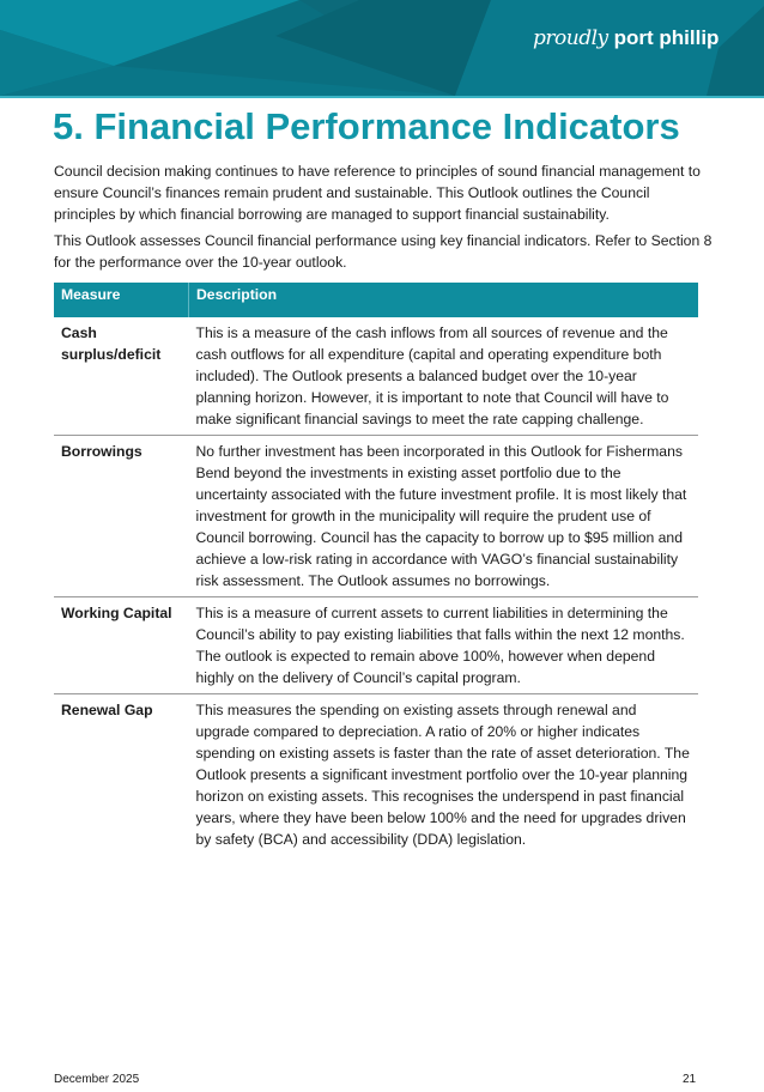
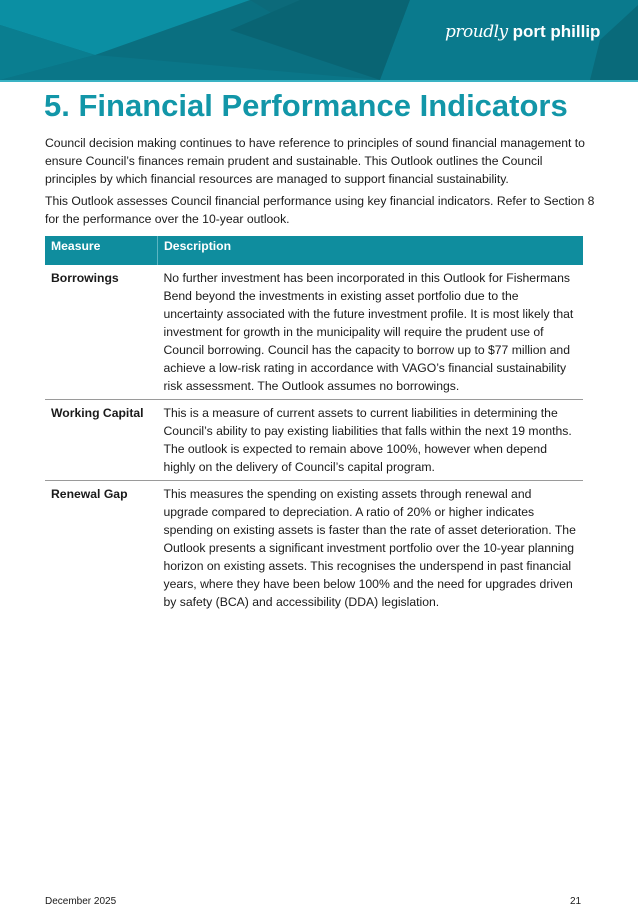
  proudly
  port phillip
  5. Financial Performance Indicators
- Council decision making continues to have reference to principles of sound financial management to ensure Council’s finances remain prudent and sustainable. This Outlook outlines the Council principles by which financial borrowing are managed to support financial sustainability.
+ Council decision making continues to have reference to principles of sound financial management to ensure Council’s finances remain prudent and sustainable. This Outlook outlines the Council principles by which financial resources are managed to support financial sustainability.
  This Outlook assesses Council financial performance using key financial indicators. Refer to Section 8 for the performance over the 10-year outlook.
  Measure	Description
- Cash surplus/deficit	This is a measure of the cash inflows from all sources of revenue and the cash outflows for all expenditure (capital and operating expenditure both included). The Outlook presents a balanced budget over the 10-year planning horizon. However, it is important to note that Council will have to make significant financial savings to meet the rate capping challenge.
- Borrowings	No further investment has been incorporated in this Outlook for Fishermans Bend beyond the investments in existing asset portfolio due to the uncertainty associated with the future investment profile. It is most likely that investment for growth in the municipality will require the prudent use of Council borrowing. Council has the capacity to borrow up to $95 million and achieve a low-risk rating in accordance with VAGO’s financial sustainability risk assessment. The Outlook assumes no borrowings.
+ Borrowings	No further investment has been incorporated in this Outlook for Fishermans Bend beyond the investments in existing asset portfolio due to the uncertainty associated with the future investment profile. It is most likely that investment for growth in the municipality will require the prudent use of Council borrowing. Council has the capacity to borrow up to $77 million and achieve a low-risk rating in accordance with VAGO’s financial sustainability risk assessment. The Outlook assumes no borrowings.
- Working Capital	This is a measure of current assets to current liabilities in determining the Council’s ability to pay existing liabilities that falls within the next 12 months. The outlook is expected to remain above 100%, however when depend highly on the delivery of Council’s capital program.
+ Working Capital	This is a measure of current assets to current liabilities in determining the Council’s ability to pay existing liabilities that falls within the next 19 months. The outlook is expected to remain above 100%, however when depend highly on the delivery of Council’s capital program.
  Renewal Gap	This measures the spending on existing assets through renewal and upgrade compared to depreciation. A ratio of 20% or higher indicates spending on existing assets is faster than the rate of asset deterioration. The Outlook presents a significant investment portfolio over the 10-year planning horizon on existing assets. This recognises the underspend in past financial years, where they have been below 100% and the need for upgrades driven by safety (BCA) and accessibility (DDA) legislation.
  December 2025
  21
